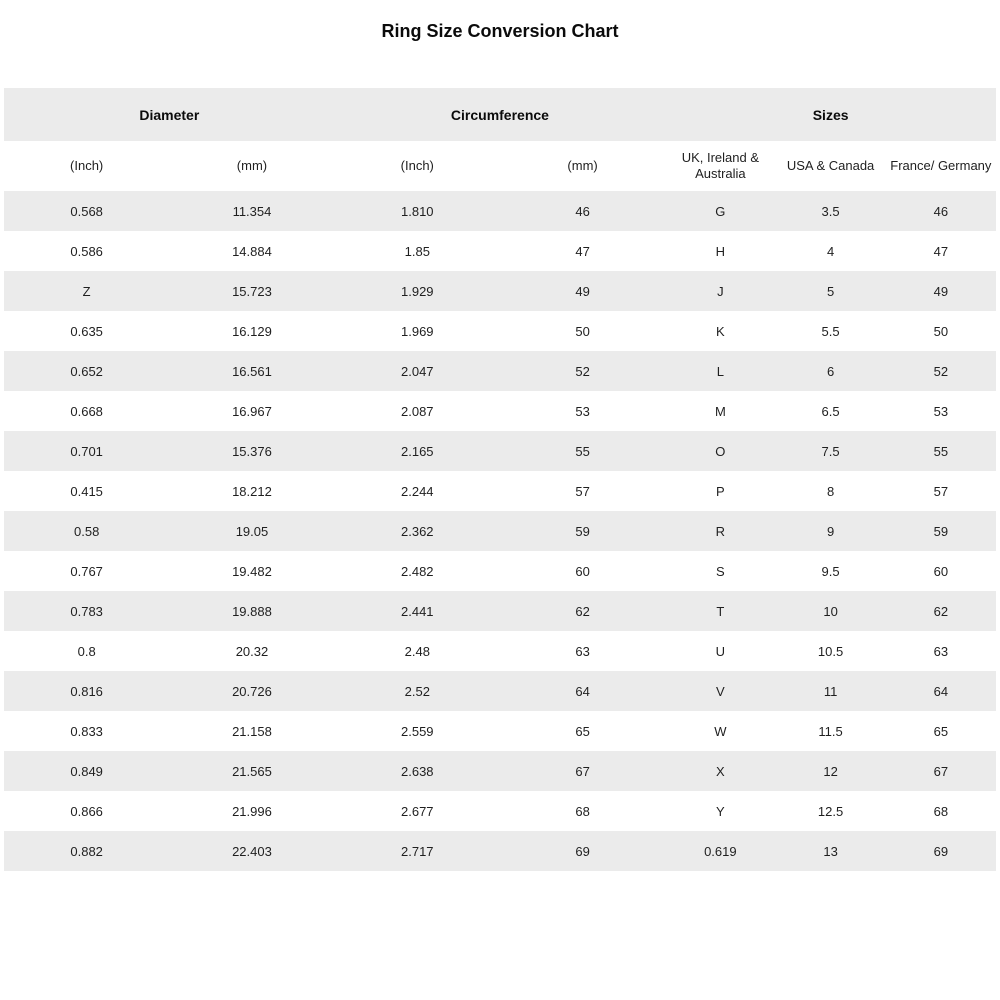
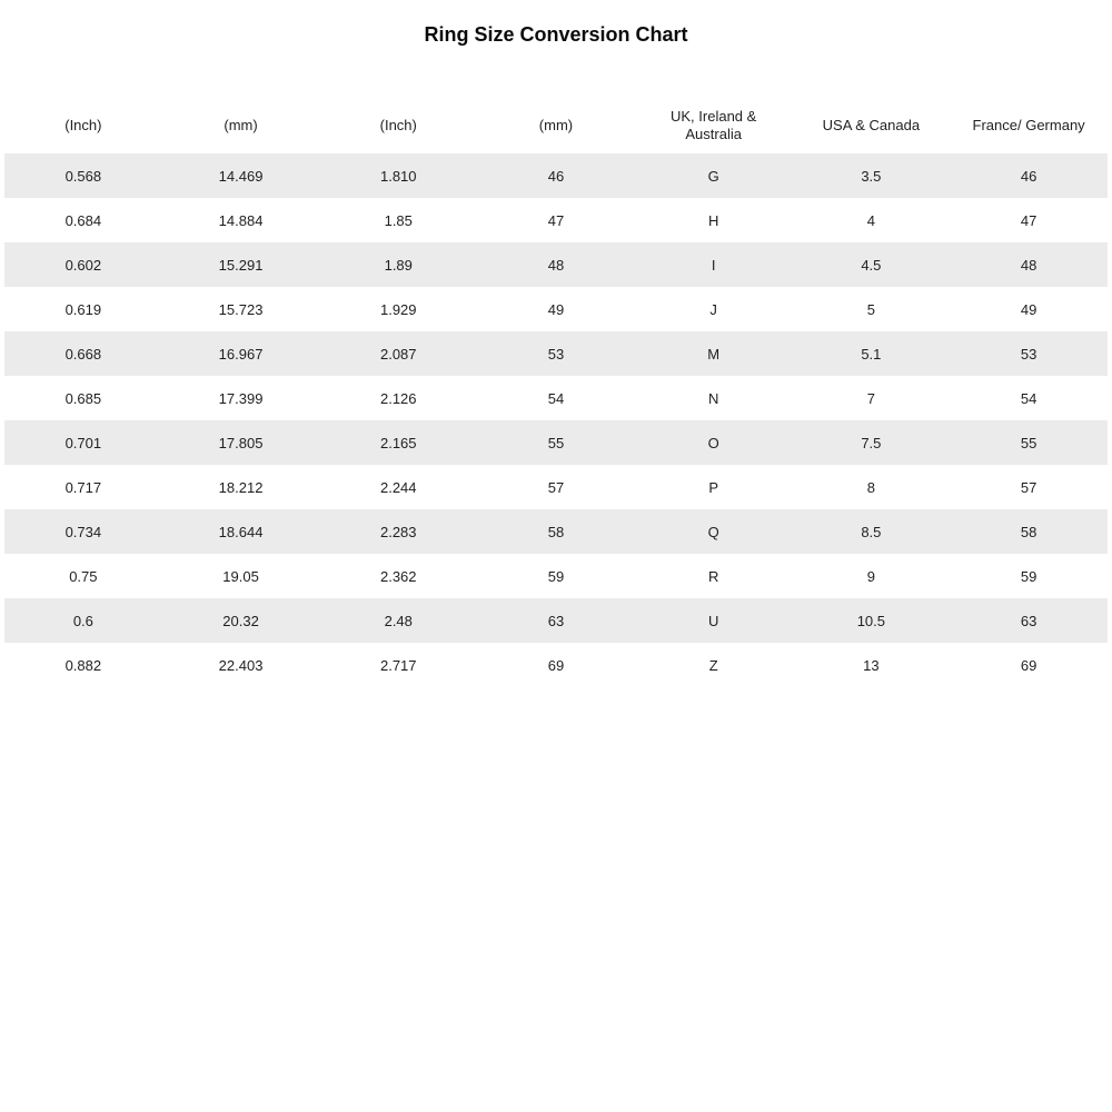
  Ring Size Conversion Chart
- Diameter	Circumference	Sizes
  (Inch)	(mm)	(Inch)	(mm)	UK, Ireland & Australia	USA & Canada	France/ Germany
- 0.568	11.354	1.810	46	G	3.5	46
+ 0.568	14.469	1.810	46	G	3.5	46
- 0.586	14.884	1.85	47	H	4	47
+ 0.684	14.884	1.85	47	H	4	47
+ 0.602	15.291	1.89	48	I	4.5	48
- Z	15.723	1.929	49	J	5	49
+ 0.619	15.723	1.929	49	J	5	49
- 0.635	16.129	1.969	50	K	5.5	50
- 0.652	16.561	2.047	52	L	6	52
- 0.668	16.967	2.087	53	M	6.5	53
+ 0.668	16.967	2.087	53	M	5.1	53
+ 0.685	17.399	2.126	54	N	7	54
- 0.701	15.376	2.165	55	O	7.5	55
+ 0.701	17.805	2.165	55	O	7.5	55
- 0.415	18.212	2.244	57	P	8	57
+ 0.717	18.212	2.244	57	P	8	57
+ 0.734	18.644	2.283	58	Q	8.5	58
- 0.58	19.05	2.362	59	R	9	59
+ 0.75	19.05	2.362	59	R	9	59
- 0.767	19.482	2.482	60	S	9.5	60
- 0.783	19.888	2.441	62	T	10	62
- 0.8	20.32	2.48	63	U	10.5	63
+ 0.6	20.32	2.48	63	U	10.5	63
- 0.816	20.726	2.52	64	V	11	64
- 0.833	21.158	2.559	65	W	11.5	65
- 0.849	21.565	2.638	67	X	12	67
- 0.866	21.996	2.677	68	Y	12.5	68
- 0.882	22.403	2.717	69	0.619	13	69
+ 0.882	22.403	2.717	69	Z	13	69
